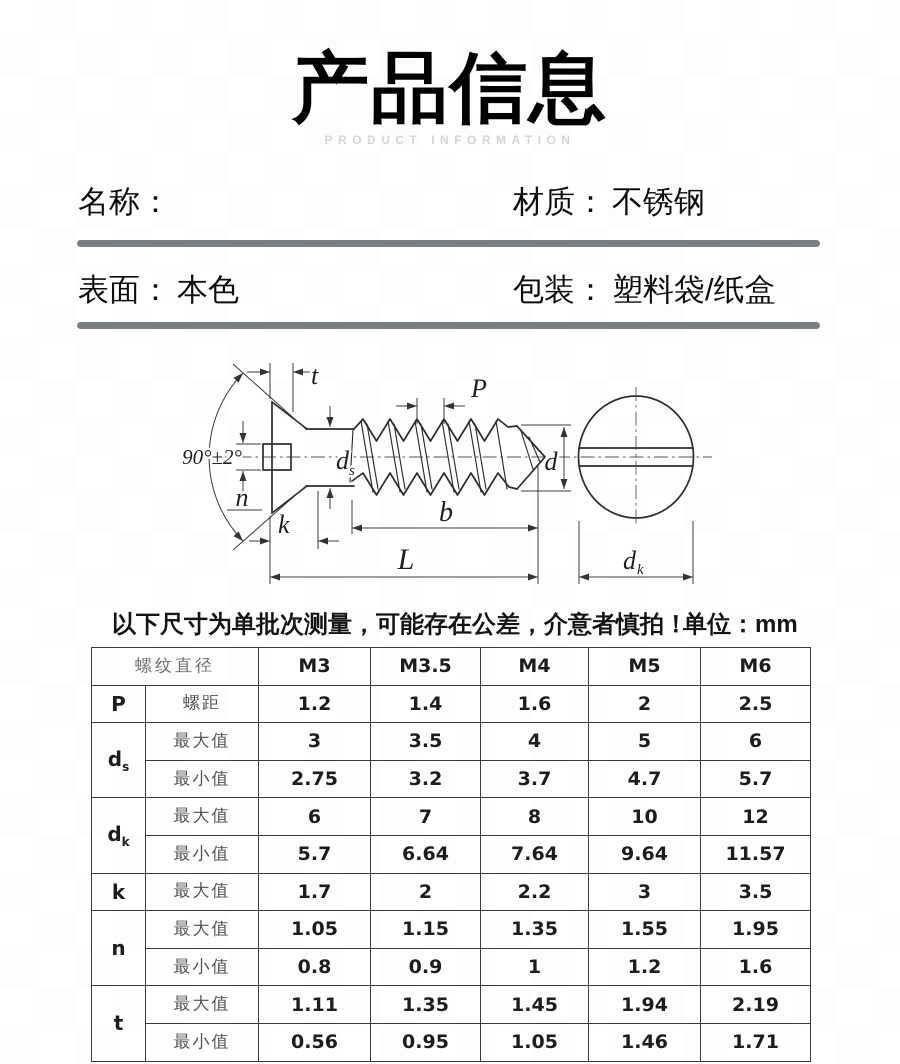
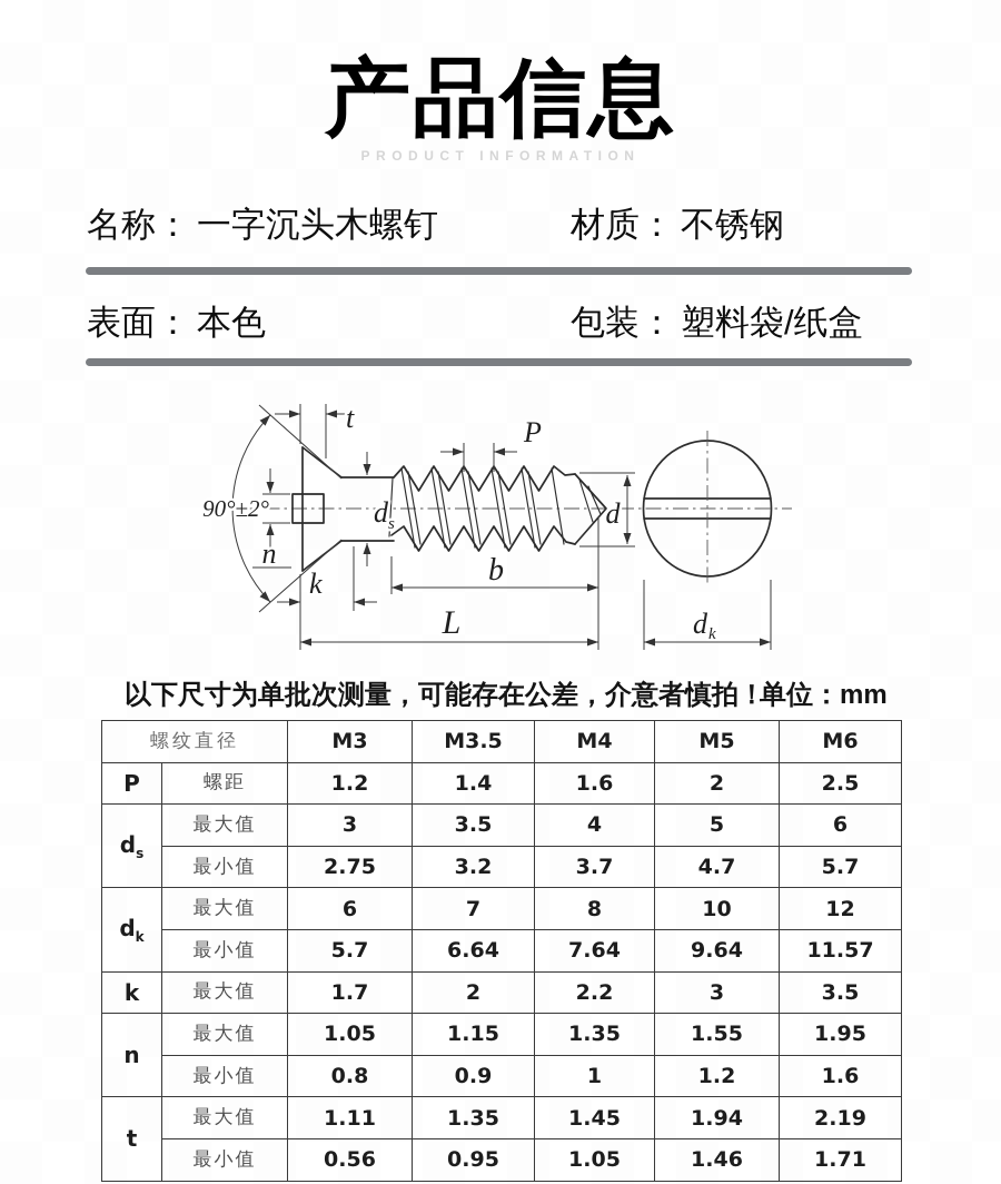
  产品信息
  PRODUCT INFORMATION
  名称：
+ 一字沉头木螺钉
  材质：
  不锈钢
  表面：
  本色
  包装：
  塑料袋/纸盒
  t
  90°±2°
  d
  s
  n
  k
  P
  d
  b
  L
  d
  k
  以下尺寸为单批次测量，可能存在公差，介意者慎拍！
  单位：mm
  螺纹直径	M3	M3.5	M4	M5	M6
  P	螺距	1.2	1.4	1.6	2	2.5
  ds	最大值	3	3.5	4	5	6
  最小值	2.75	3.2	3.7	4.7	5.7
  dk	最大值	6	7	8	10	12
  最小值	5.7	6.64	7.64	9.64	11.57
  k	最大值	1.7	2	2.2	3	3.5
  n	最大值	1.05	1.15	1.35	1.55	1.95
  最小值	0.8	0.9	1	1.2	1.6
  t	最大值	1.11	1.35	1.45	1.94	2.19
  最小值	0.56	0.95	1.05	1.46	1.71
